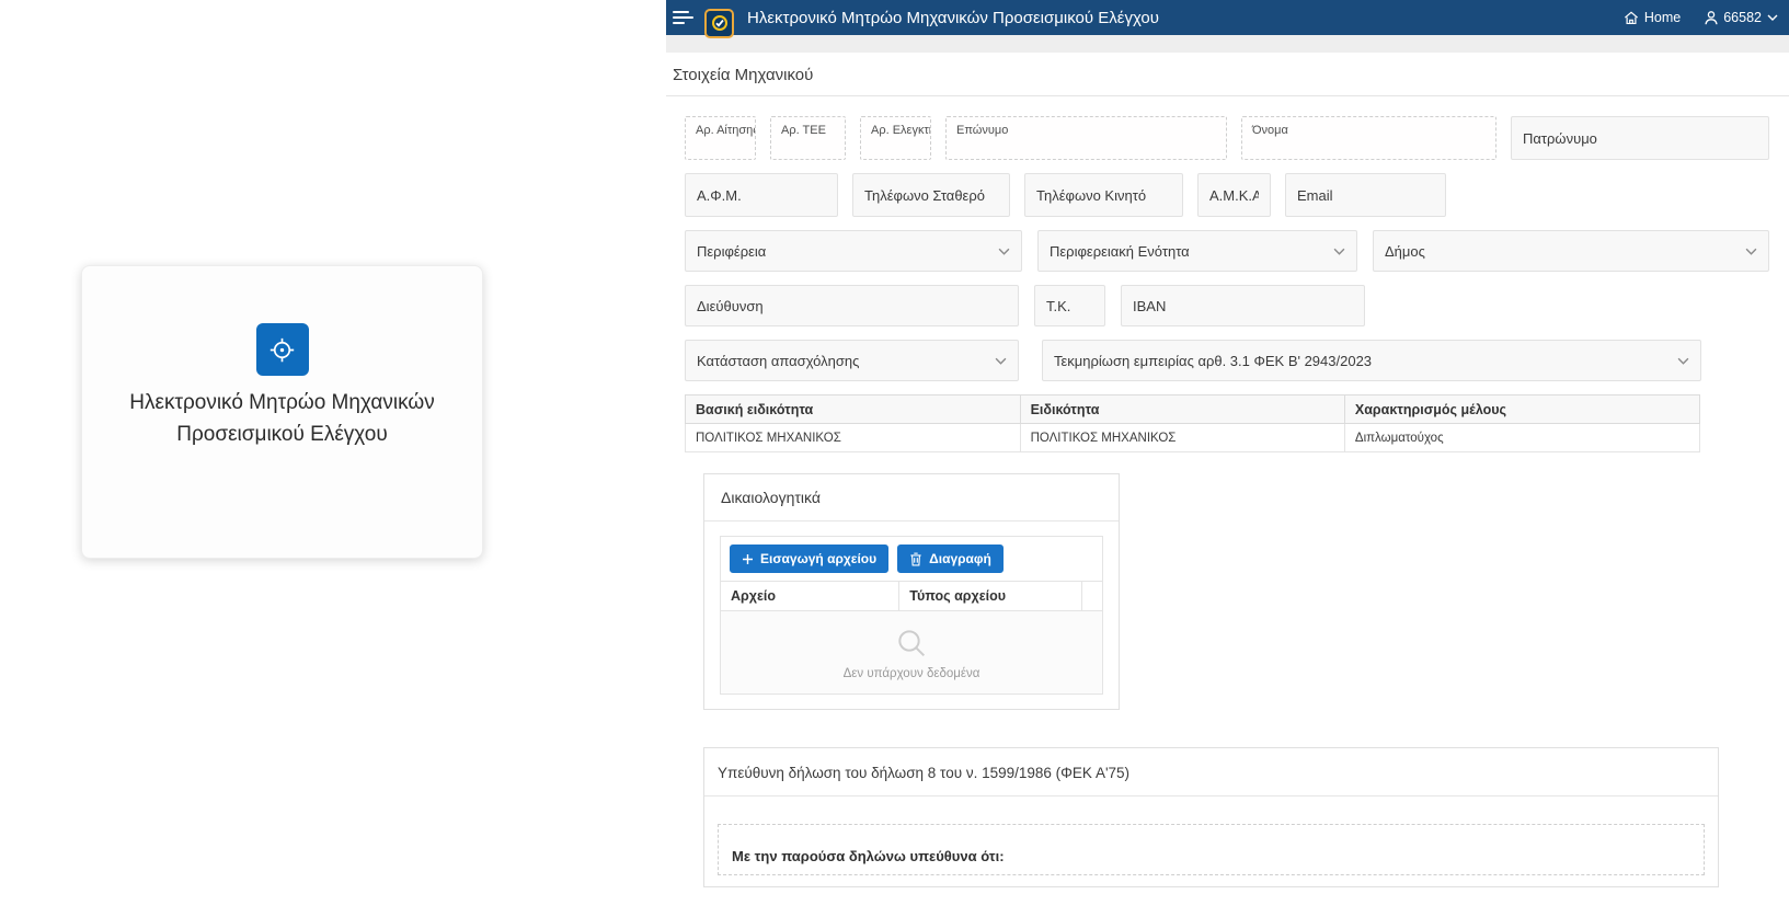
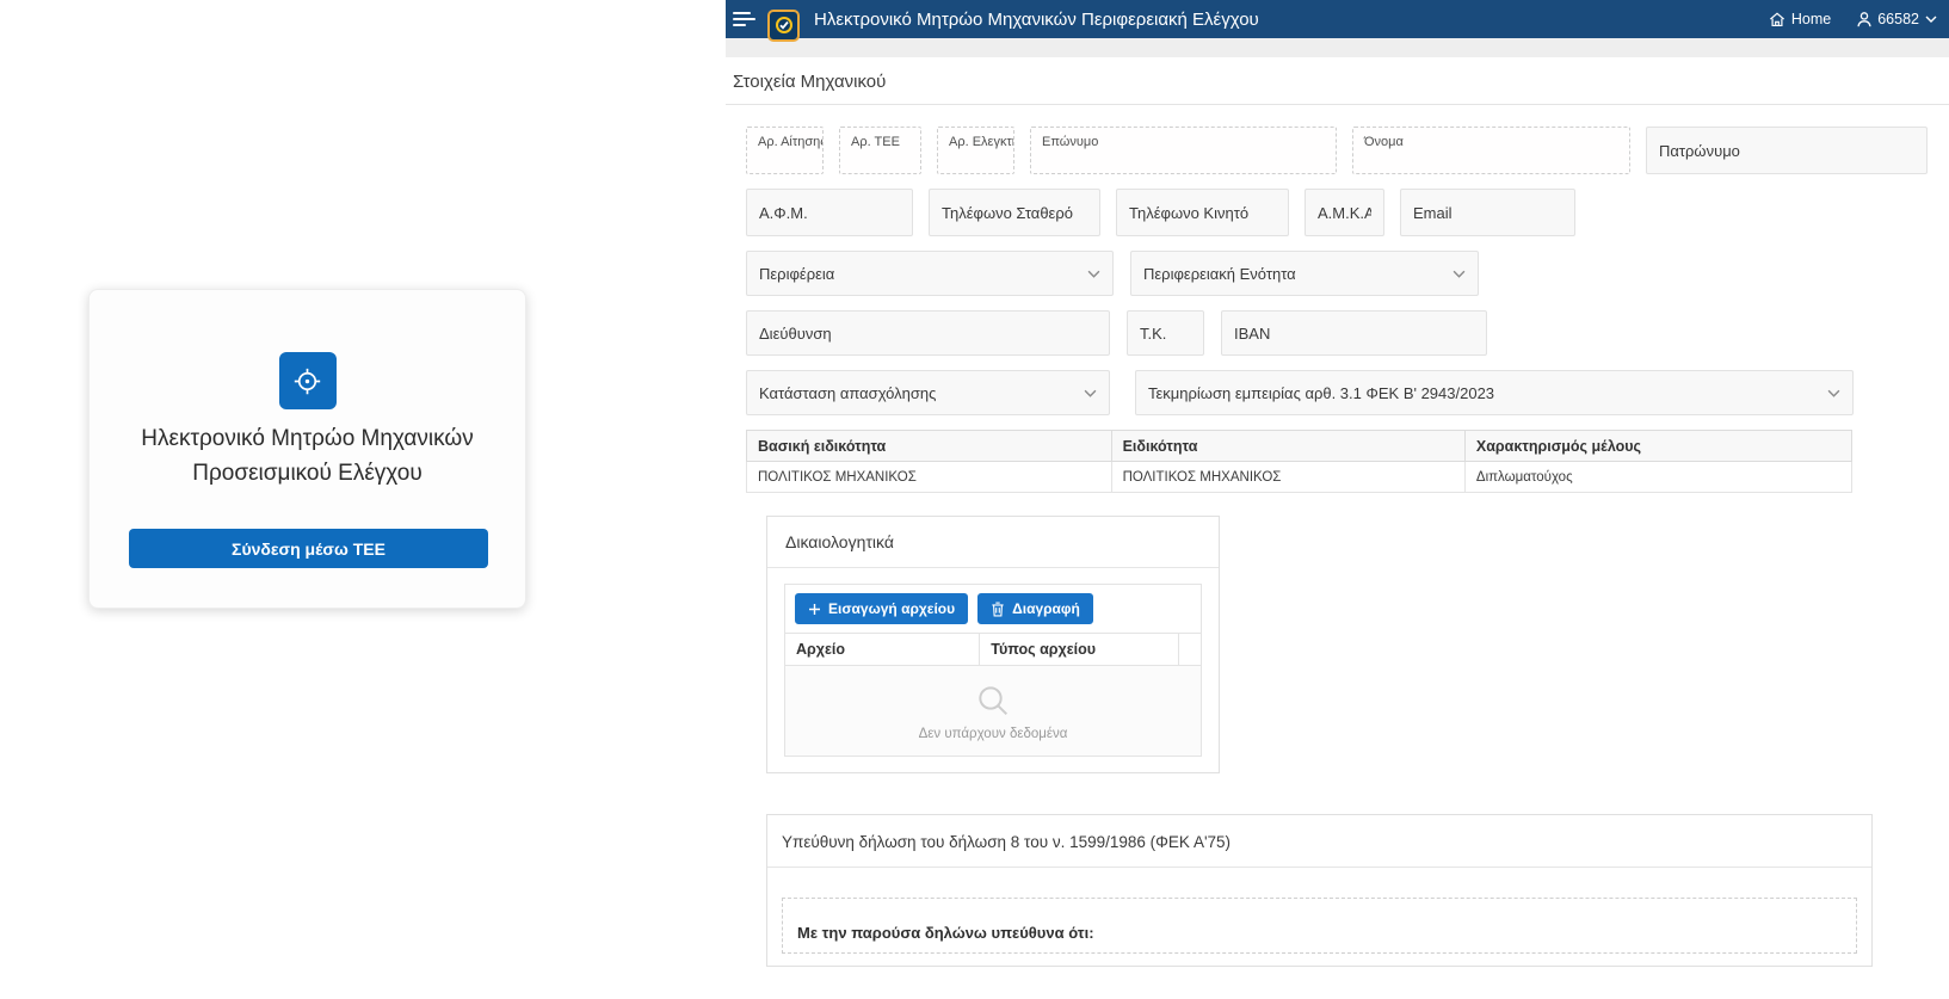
  Ηλεκτρονικό Μητρώο Μηχανικών
  Προσεισμικού Ελέγχου
+ Σύνδεση μέσω ΤΕΕ
- Ηλεκτρονικό Μητρώο Μηχανικών Προσεισμικού Ελέγχου
+ Ηλεκτρονικό Μητρώο Μηχανικών Περιφερειακή Ελέγχου
  Home
  66582
  Στοιχεία Μηχανικού
  Αρ. Αίτηση
  Αρ. ΤΕΕ
  Αρ. Ελεγκτ
  Επώνυμο
  Όνομα
  Πατρώνυμο
  Α.Φ.Μ.
  Τηλέφωνο Σταθερό
  Τηλέφωνο Κινητό
  Α.Μ.Κ.Α
  Email
  Περιφέρεια
  Περιφερειακή Ενότητα
- Δήμος
  Διεύθυνση
  Τ.Κ.
  IBAN
  Κατάσταση απασχόλησης
  Τεκμηρίωση εμπειρίας αρθ. 3.1 ΦΕΚ Β' 2943/2023
  Βασική ειδικότητα	Ειδικότητα	Χαρακτηρισμός μέλους
  ΠΟΛΙΤΙΚΟΣ ΜΗΧΑΝΙΚΟΣ	ΠΟΛΙΤΙΚΟΣ ΜΗΧΑΝΙΚΟΣ	Διπλωματούχος
  Δικαιολογητικά
  Εισαγωγή αρχείου
  Διαγραφή
  Αρχείο
  Τύπος αρχείου
  Δεν υπάρχουν δεδομένα
  Υπεύθυνη δήλωση του δήλωση 8 του ν. 1599/1986 (ΦΕΚ Α'75)
  Με την παρούσα δηλώνω υπεύθυνα ότι:
